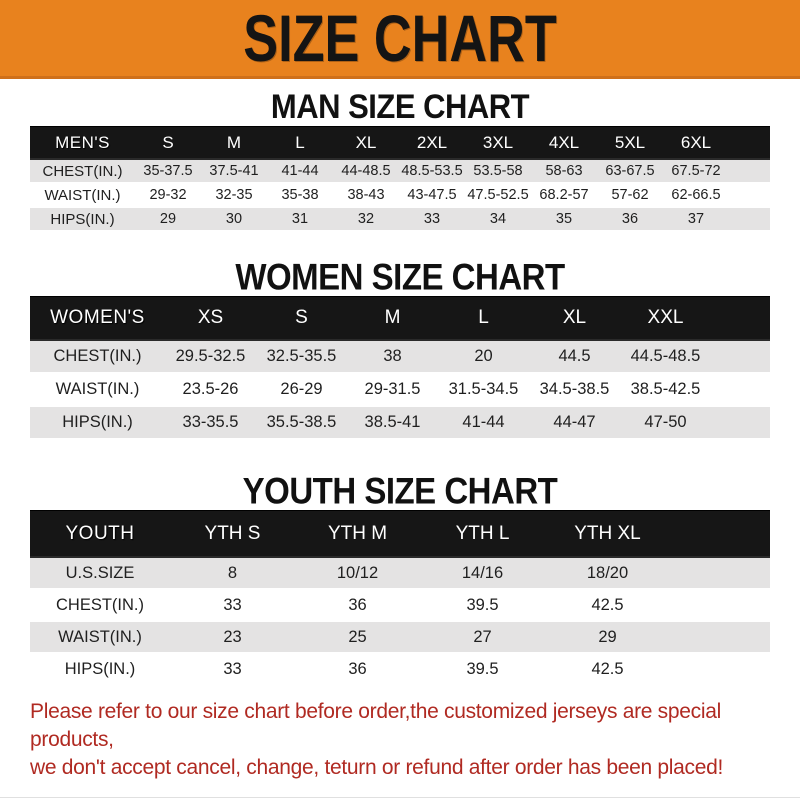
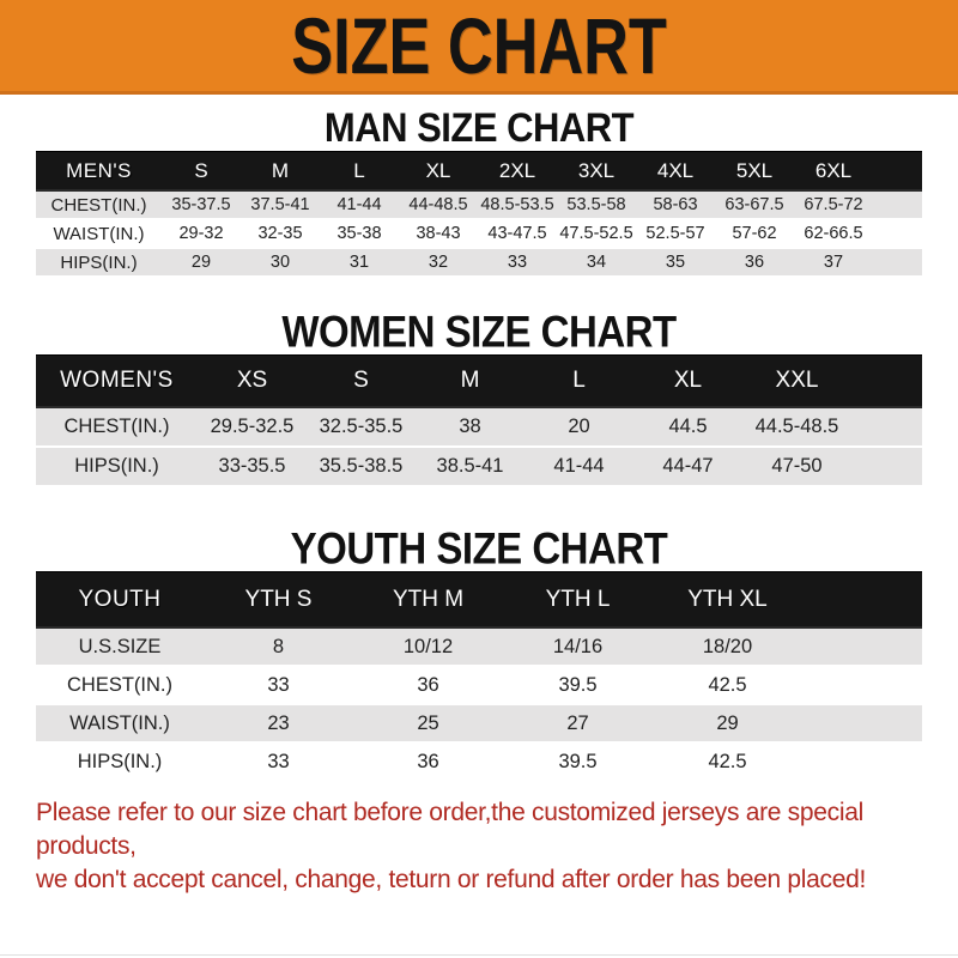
  SIZE CHART
  MAN SIZE CHART
  MEN'S	S	M	L	XL	2XL	3XL	4XL	5XL	6XL
  CHEST(IN.)	35-37.5	37.5-41	41-44	44-48.5	48.5-53.5	53.5-58	58-63	63-67.5	67.5-72
- WAIST(IN.)	29-32	32-35	35-38	38-43	43-47.5	47.5-52.5	68.2-57	57-62	62-66.5
+ WAIST(IN.)	29-32	32-35	35-38	38-43	43-47.5	47.5-52.5	52.5-57	57-62	62-66.5
  HIPS(IN.)	29	30	31	32	33	34	35	36	37
  WOMEN SIZE CHART
  WOMEN'S	XS	S	M	L	XL	XXL
  CHEST(IN.)	29.5-32.5	32.5-35.5	38	20	44.5	44.5-48.5
- WAIST(IN.)	23.5-26	26-29	29-31.5	31.5-34.5	34.5-38.5	38.5-42.5
  HIPS(IN.)	33-35.5	35.5-38.5	38.5-41	41-44	44-47	47-50
  YOUTH SIZE CHART
  YOUTH	YTH S	YTH M	YTH L	YTH XL
  U.S.SIZE	8	10/12	14/16	18/20
  CHEST(IN.)	33	36	39.5	42.5
  WAIST(IN.)	23	25	27	29
  HIPS(IN.)	33	36	39.5	42.5
  Please refer to our size chart before order,the customized jerseys are special products,
  we don't accept cancel, change, teturn or refund after order has been placed!
